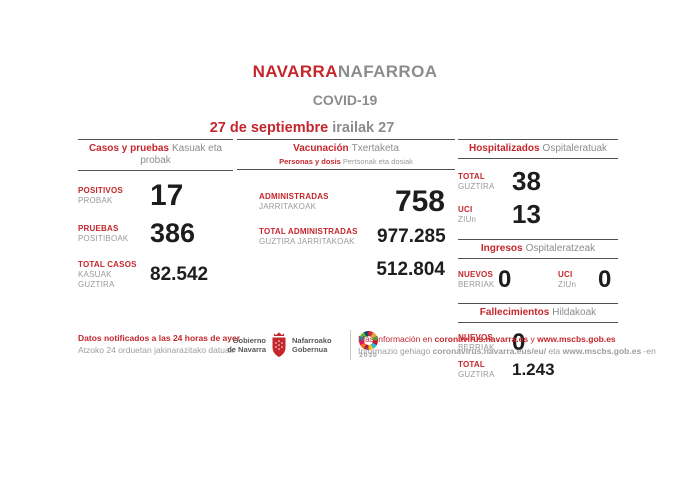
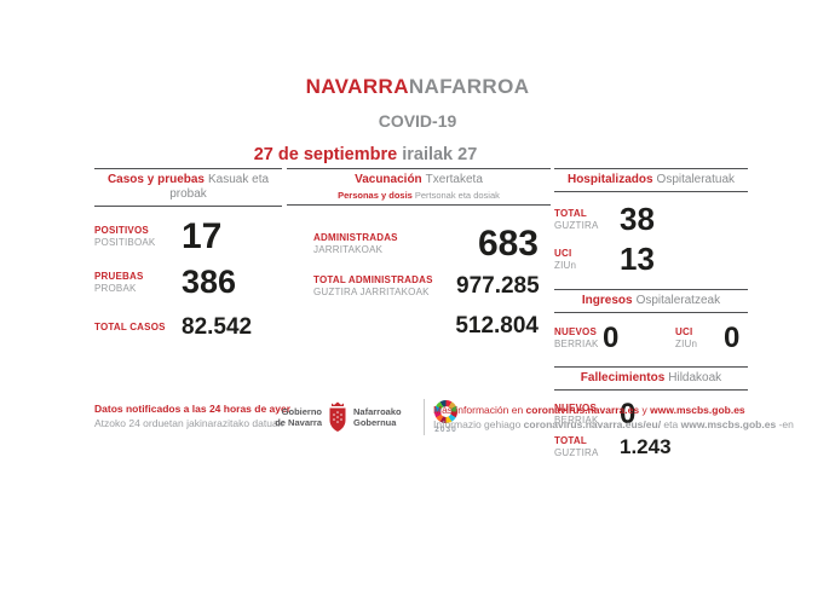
  NAVARRANAFARROA
  COVID-19
  27 de septiembre irailak 27
  Casos y pruebas Kasuak eta probak
  POSITIVOS
- PROBAK
+ POSITIBOAK
  17
  PRUEBAS
- POSITIBOAK
+ PROBAK
  386
  TOTAL CASOS
- KASUAK GUZTIRA
  82.542
  Vacunación Txertaketa
  Personas y dosis Pertsonak eta dosiak
  ADMINISTRADAS
  JARRITAKOAK
- 758
+ 683
  TOTAL ADMINISTRADAS
  GUZTIRA JARRITAKOAK
  977.285
  512.804
  Hospitalizados Ospitaleratuak
  TOTAL
  GUZTIRA
  38
  UCI
  ZIUn
  13
  Ingresos Ospitaleratzeak
  NUEVOS
  BERRIAK
  0
  UCI
  ZIUn
  0
  Fallecimientos Hildakoak
  NUEVOS
  BERRIAK
  0
  TOTAL
  GUZTIRA
  1.243
  Datos notificados a las 24 horas de ayer
  Atzoko 24 orduetan jakinarazitako datuak
  Gobierno de Navarra
  Nafarroako Gobernua
  Más información en coronavirus.navarra.es y www.mscbs.gob.es
  Informazio gehiago coronavirus.navarra.eus/eu/ eta www.mscbs.gob.es -en
